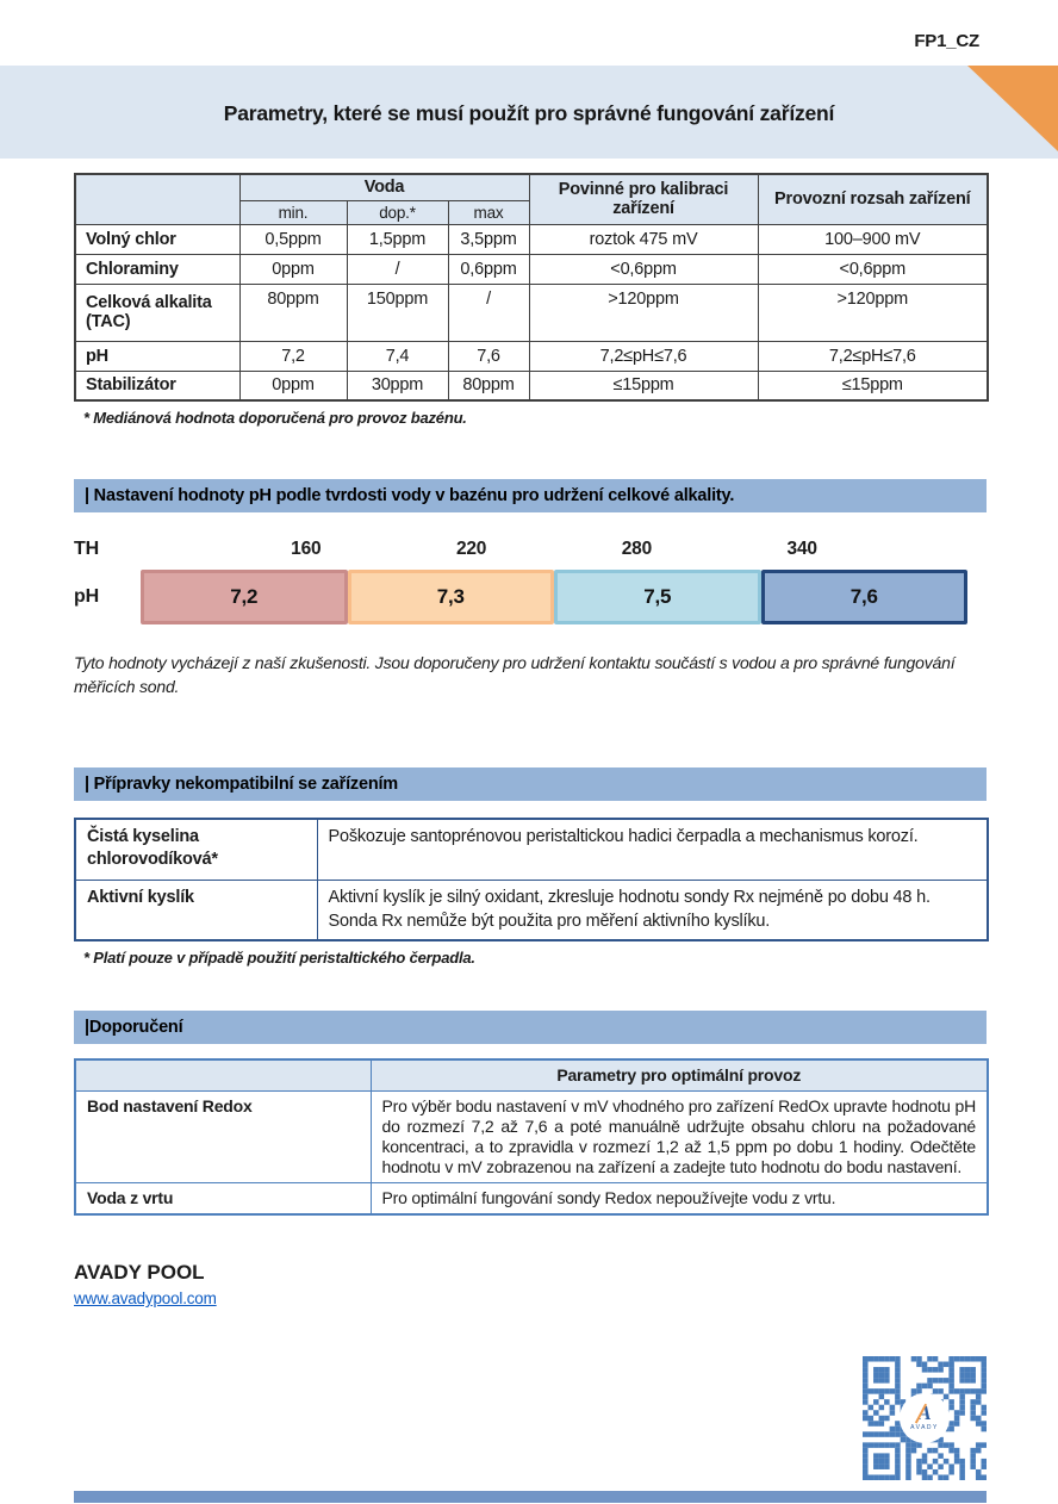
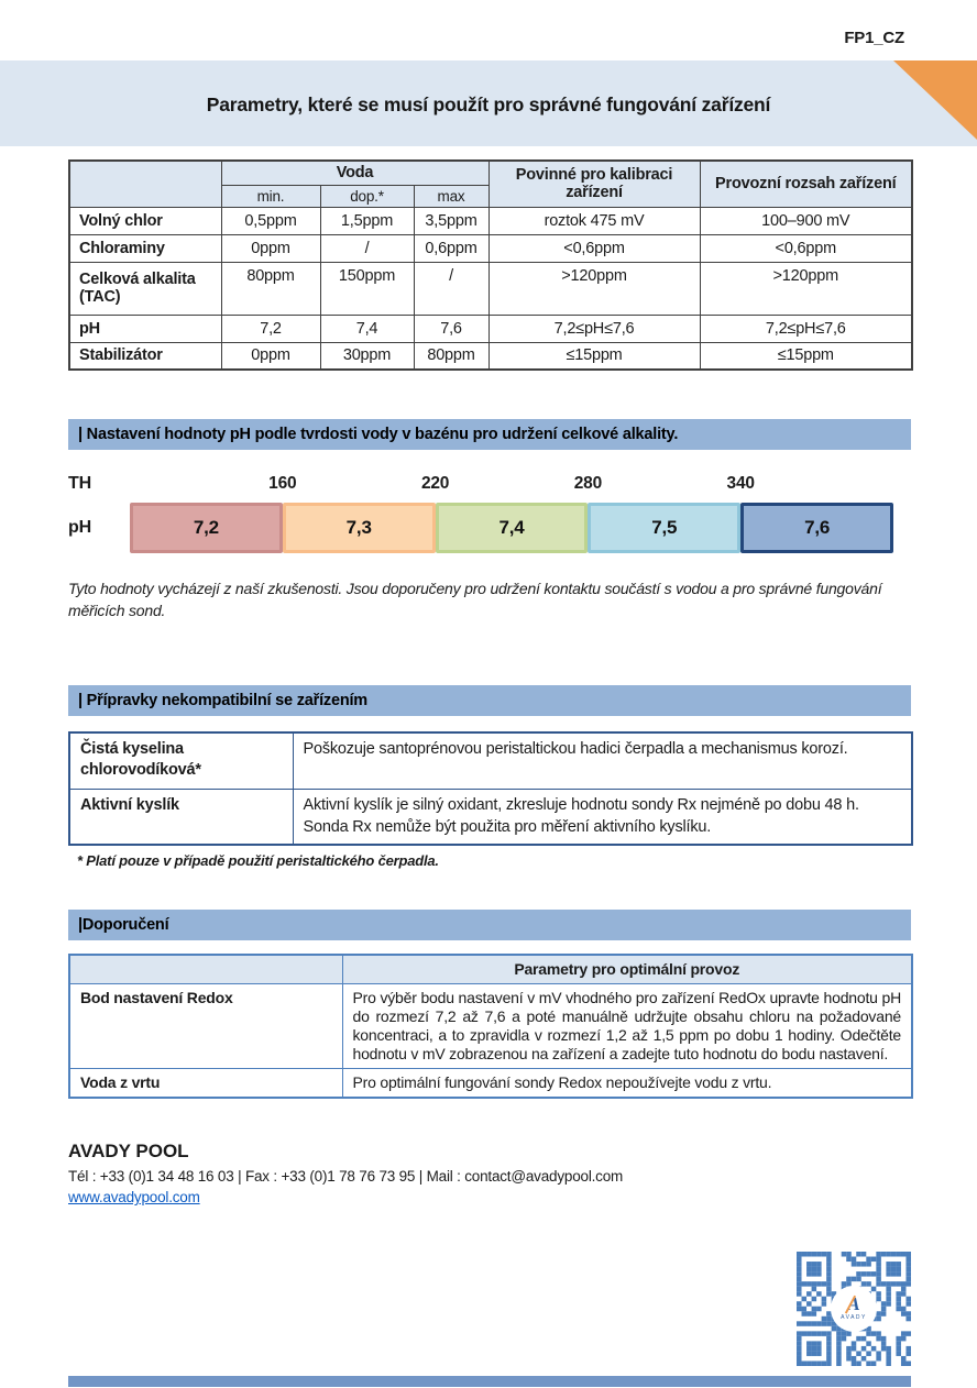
  FP1_CZ
  Parametry, které se musí použít pro správné fungování zařízení
  	Voda	Povinné pro kalibraci zařízení	Provozní rozsah zařízení
  min.	dop.*	max
  Volný chlor	0,5ppm	1,5ppm	3,5ppm	roztok 475 mV	100–900 mV
  Chloraminy	0ppm	/	0,6ppm	<0,6ppm	<0,6ppm
  Celková alkalita (TAC)	80ppm	150ppm	/	>120ppm	>120ppm
  pH	7,2	7,4	7,6	7,2≤pH≤7,6	7,2≤pH≤7,6
  Stabilizátor	0ppm	30ppm	80ppm	≤15ppm	≤15ppm
- * Mediánová hodnota doporučená pro provoz bazénu.
  | Nastavení hodnoty pH podle tvrdosti vody v bazénu pro udržení celkové alkality.
  TH
  160
  220
  280
  340
  pH
  7,2
  7,3
+ 7,4
  7,5
  7,6
  Tyto hodnoty vycházejí z naší zkušenosti. Jsou doporučeny pro udržení kontaktu součástí s vodou a pro správné fungování měřicích sond.
  | Přípravky nekompatibilní se zařízením
  Čistá kyselina chlorovodíková*	Poškozuje santoprénovou peristaltickou hadici čerpadla a mechanismus korozí.
  Aktivní kyslík	Aktivní kyslík je silný oxidant, zkresluje hodnotu sondy Rx nejméně po dobu 48 h. Sonda Rx nemůže být použita pro měření aktivního kyslíku.
  * Platí pouze v případě použití peristaltického čerpadla.
  |Doporučení
  	Parametry pro optimální provoz
  Bod nastavení Redox	Pro výběr bodu nastavení v mV vhodného pro zařízení RedOx upravte hodnotu pH do rozmezí 7,2 až 7,6 a poté manuálně udržujte obsahu chloru na požadované koncentraci, a to zpravidla v rozmezí 1,2 až 1,5 ppm po dobu 1 hodiny. Odečtěte hodnotu v mV zobrazenou na zařízení a zadejte tuto hodnotu do bodu nastavení.
  Voda z vrtu	Pro optimální fungování sondy Redox nepoužívejte vodu z vrtu.
  AVADY POOL
+ Tél : +33 (0)1 34 48 16 03 | Fax : +33 (0)1 78 76 73 95 | Mail : contact@avadypool.com
  www.avadypool.com
  A
